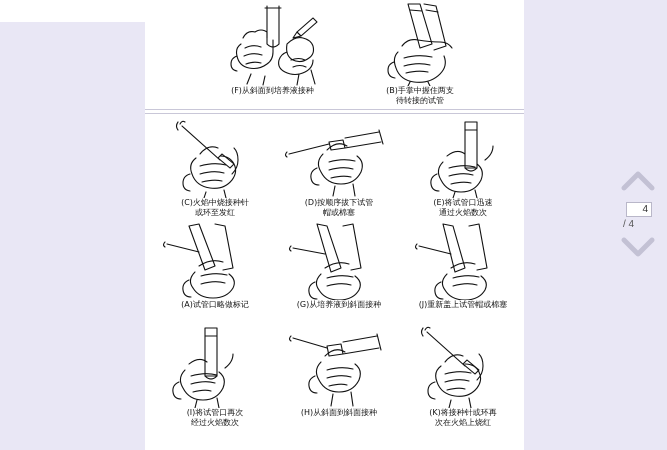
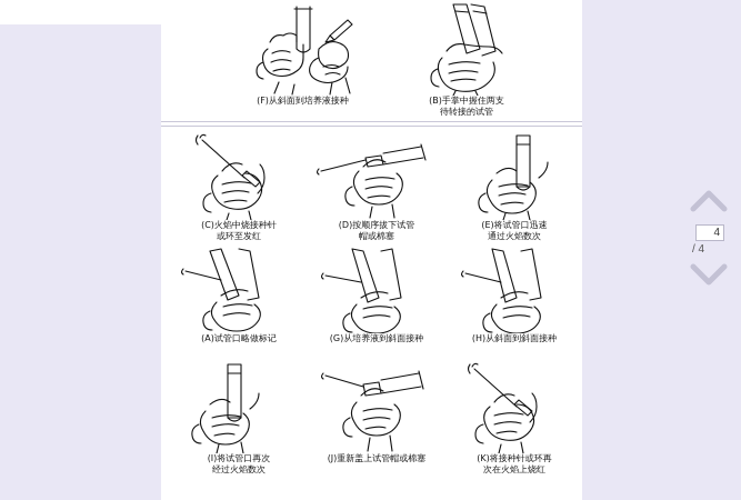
  (F)从斜面到培养液接种
  (B)手掌中握住两支
  待转接的试管
  (C)火焰中烧接种针
  或环至发红
  (D)按顺序拔下试管
  帽或棉塞
  (E)将试管口迅速
  通过火焰数次
  (A)试管口略做标记
  (G)从培养液到斜面接种
- (J)重新盖上试管帽或棉塞
+ (H)从斜面到斜面接种
  (I)将试管口再次
  经过火焰数次
- (H)从斜面到斜面接种
+ (J)重新盖上试管帽或棉塞
  (K)将接种针或环再
  次在火焰上烧红
  4
  / 4
